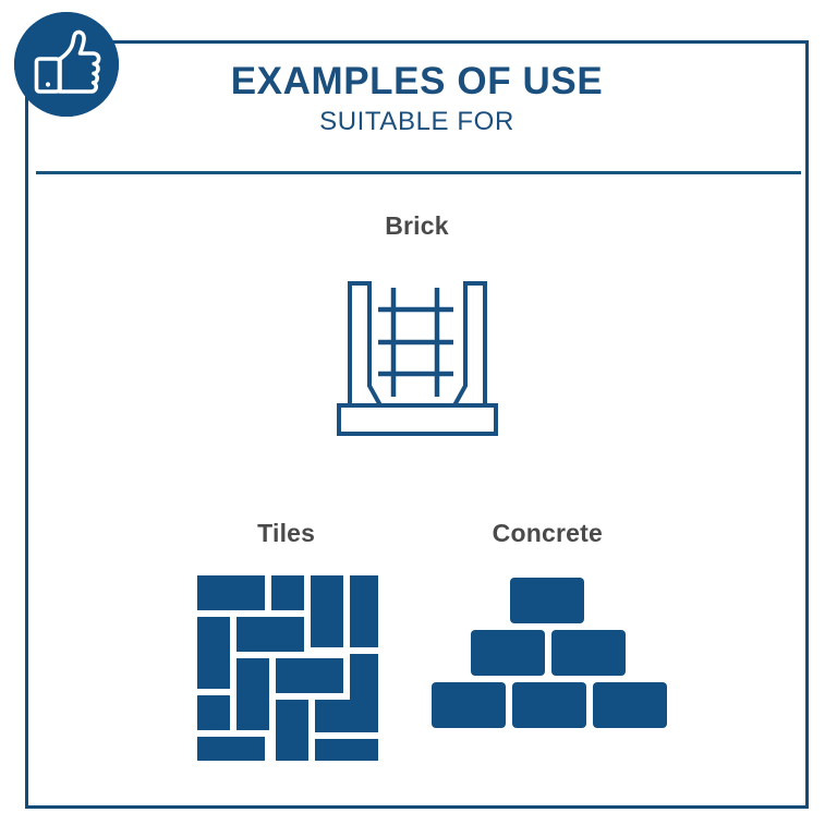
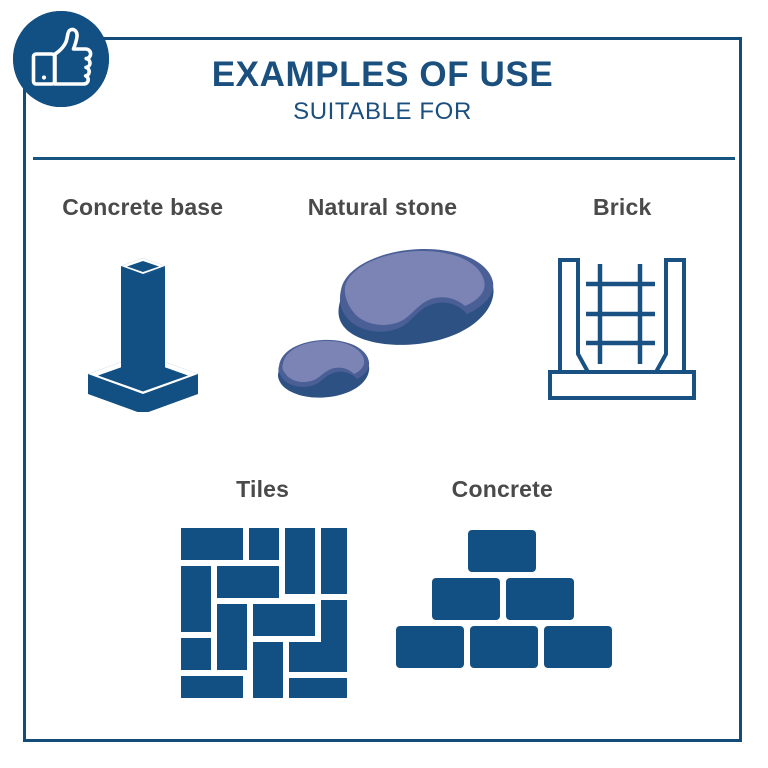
  EXAMPLES OF USE
  SUITABLE FOR
+ Concrete base
+ Natural stone
  Brick
  Tiles
  Concrete
